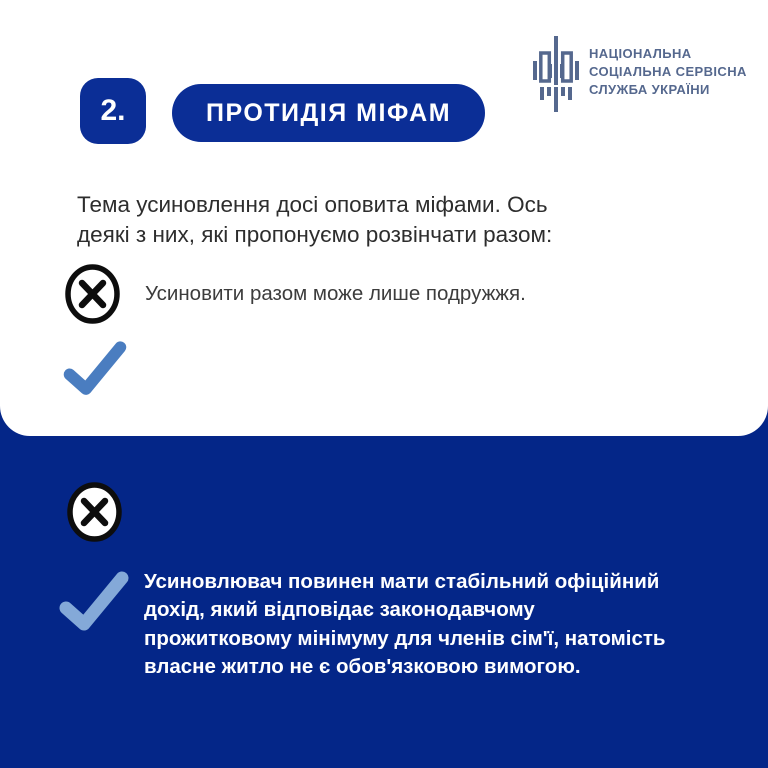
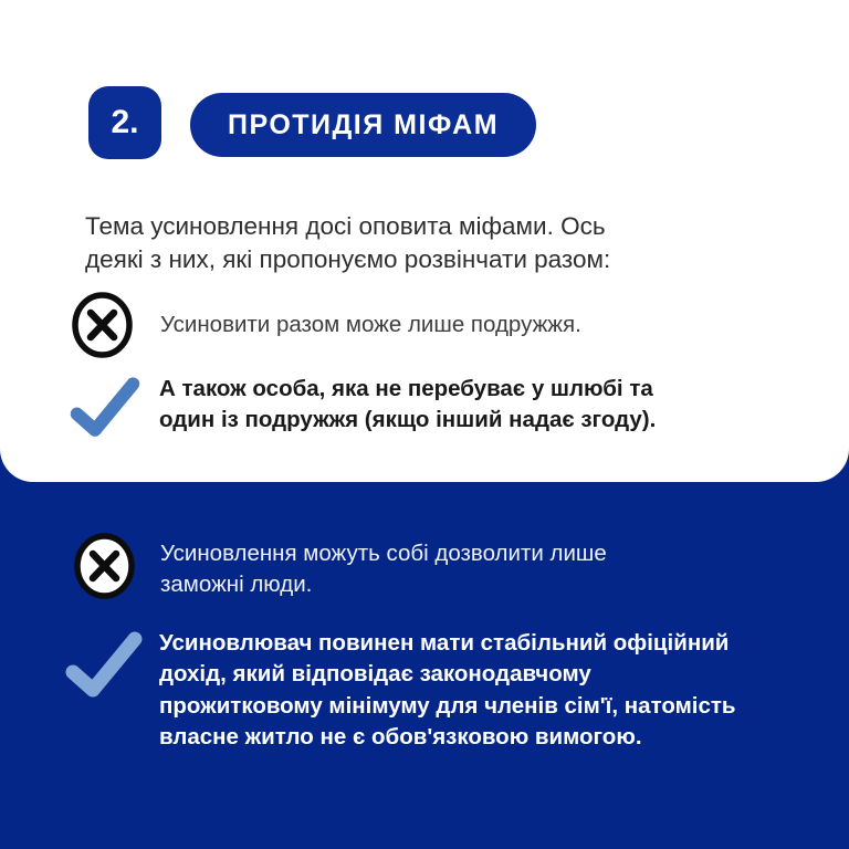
  2.
  ПРОТИДІЯ МІФАМ
- НАЦІОНАЛЬНА
- СОЦІАЛЬНА СЕРВІСНА
- СЛУЖБА УКРАЇНИ
  Тема усиновлення досі оповита міфами. Ось
  деякі з них, які пропонуємо розвінчати разом:
  Усиновити разом може лише подружжя.
+ А також особа, яка не перебуває у шлюбі та
+ один із подружжя (якщо інший надає згоду).
+ Усиновлення можуть собі дозволити лише
+ заможні люди.
  Усиновлювач повинен мати стабільний офіційний
  дохід, який відповідає законодавчому
  прожитковому мінімуму для членів сім'ї, натомість
  власне житло не є обов'язковою вимогою.
